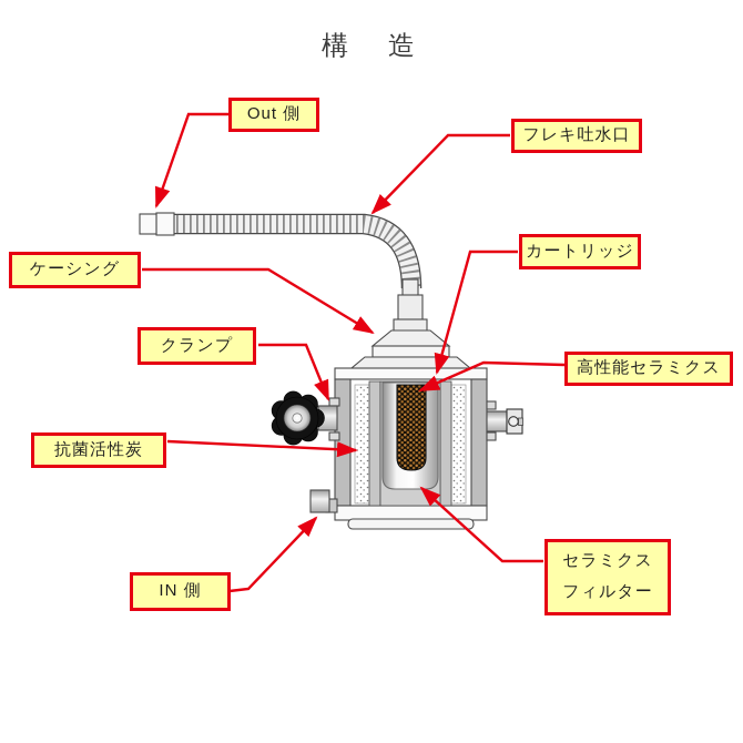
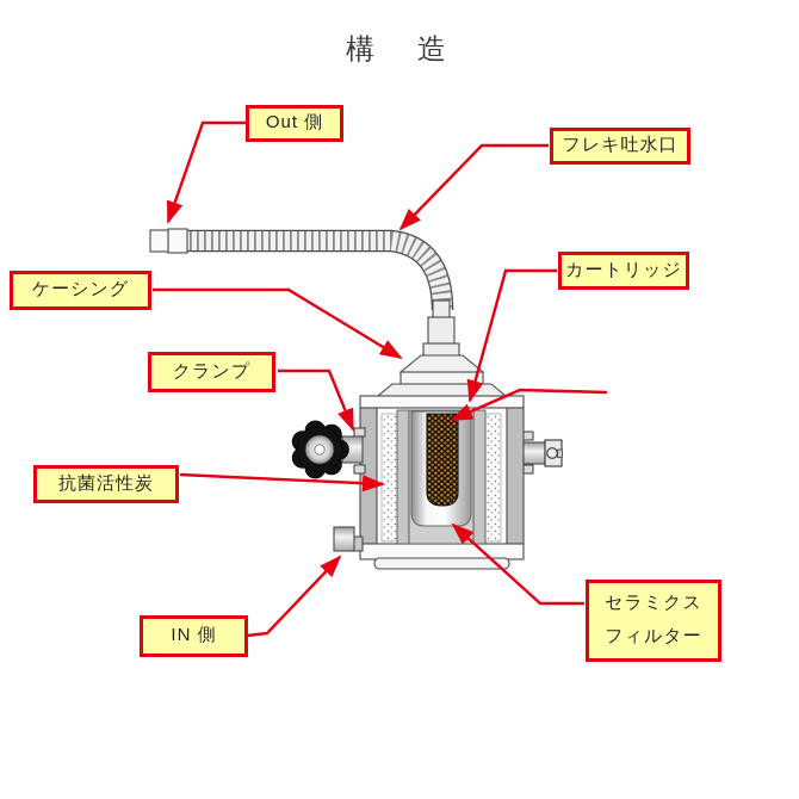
  構 造
  Out 側
  フレキ吐水口
  ケーシング
  カートリッジ
  クランプ
- 高性能セラミクス
  抗菌活性炭
  セラミクス
  フィルター
  IN 側
